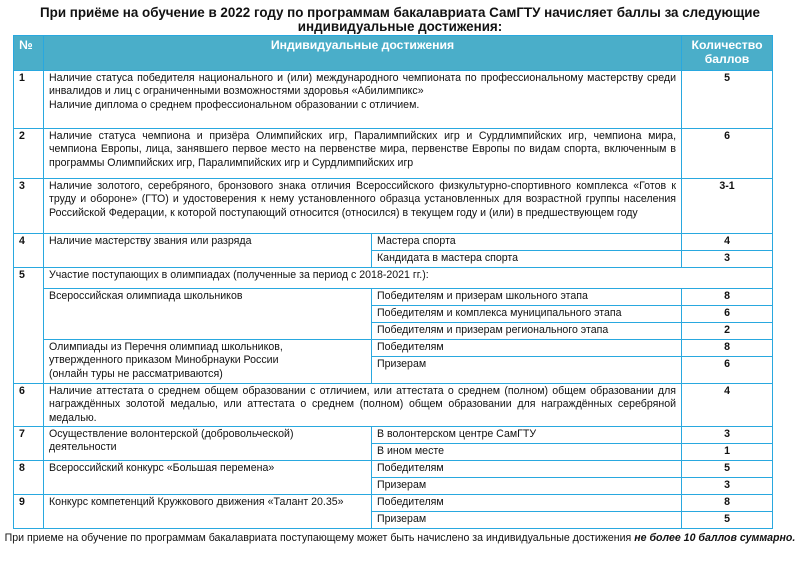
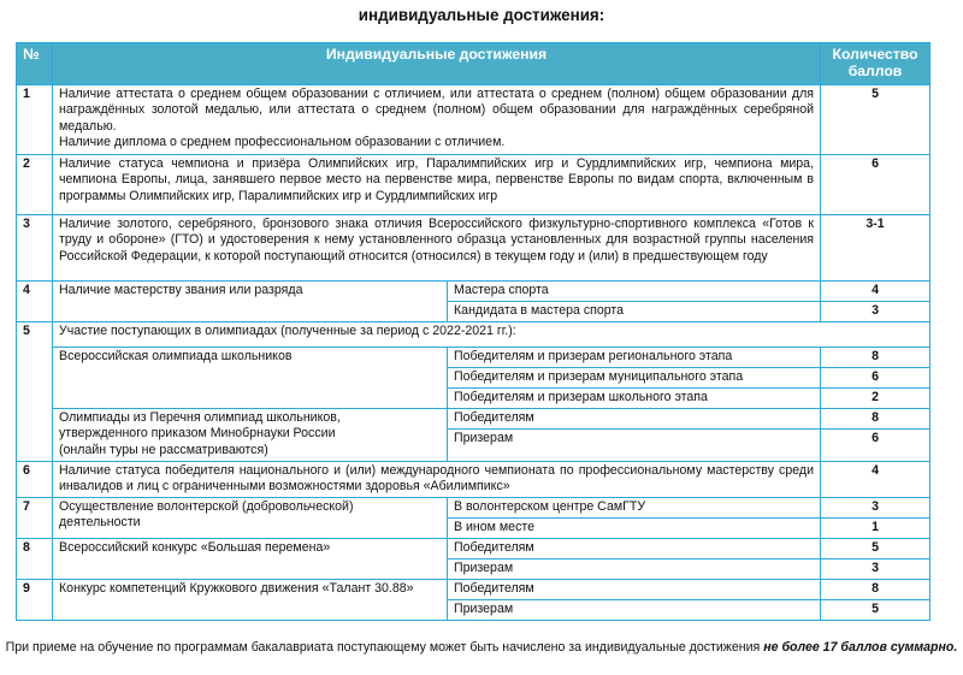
- При приёме на обучение в 2022 году по программам бакалавриата СамГТУ начисляет баллы за следующие
  индивидуальные достижения:
  №	Индивидуальные достижения	Количество баллов
- 1	Наличие статуса победителя национального и (или) международного чемпионата по профессиональному мастерству среди инвалидов и лиц с ограниченными возможностями здоровья «Абилимпикс» Наличие диплома о среднем профессиональном образовании с отличием.	5
+ 1	Наличие аттестата о среднем общем образовании с отличием, или аттестата о среднем (полном) общем образовании для награждённых золотой медалью, или аттестата о среднем (полном) общем образовании для награждённых серебряной медалью. Наличие диплома о среднем профессиональном образовании с отличием.	5
  2	Наличие статуса чемпиона и призёра Олимпийских игр, Паралимпийских игр и Сурдлимпийских игр, чемпиона мира, чемпиона Европы, лица, занявшего первое место на первенстве мира, первенстве Европы по видам спорта, включенным в программы Олимпийских игр, Паралимпийских игр и Сурдлимпийских игр	6
  3	Наличие золотого, серебряного, бронзового знака отличия Всероссийского физкультурно-спортивного комплекса «Готов к труду и обороне» (ГТО) и удостоверения к нему установленного образца установленных для возрастной группы населения Российской Федерации, к которой поступающий относится (относился) в текущем году и (или) в предшествующем году	3-1
  4	Наличие мастерству звания или разряда	Мастера спорта	4
  Кандидата в мастера спорта	3
- 5	Участие поступающих в олимпиадах (полученные за период с 2018-2021 гг.):
+ 5	Участие поступающих в олимпиадах (полученные за период с 2022-2021 гг.):
- Всероссийская олимпиада школьников	Победителям и призерам школьного этапа	8
+ Всероссийская олимпиада школьников	Победителям и призерам регионального этапа	8
- Победителям и комплекса муниципального этапа	6
+ Победителям и призерам муниципального этапа	6
- Победителям и призерам регионального этапа	2
+ Победителям и призерам школьного этапа	2
  Олимпиады из Перечня олимпиад школьников, утвержденного приказом Минобрнауки России (онлайн туры не рассматриваются)	Победителям	8
  Призерам	6
- 6	Наличие аттестата о среднем общем образовании с отличием, или аттестата о среднем (полном) общем образовании для награждённых золотой медалью, или аттестата о среднем (полном) общем образовании для награждённых серебряной медалью.	4
+ 6	Наличие статуса победителя национального и (или) международного чемпионата по профессиональному мастерству среди инвалидов и лиц с ограниченными возможностями здоровья «Абилимпикс»	4
  7	Осуществление волонтерской (добровольческой) деятельности	В волонтерском центре СамГТУ	3
  В ином месте	1
  8	Всероссийский конкурс «Большая перемена»	Победителям	5
  Призерам	3
- 9	Конкурс компетенций Кружкового движения «Талант 20.35»	Победителям	8
+ 9	Конкурс компетенций Кружкового движения «Талант 30.88»	Победителям	8
  Призерам	5
- При приеме на обучение по программам бакалавриата поступающему может быть начислено за индивидуальные достижения не более 10 баллов суммарно.
+ При приеме на обучение по программам бакалавриата поступающему может быть начислено за индивидуальные достижения не более 17 баллов суммарно.
